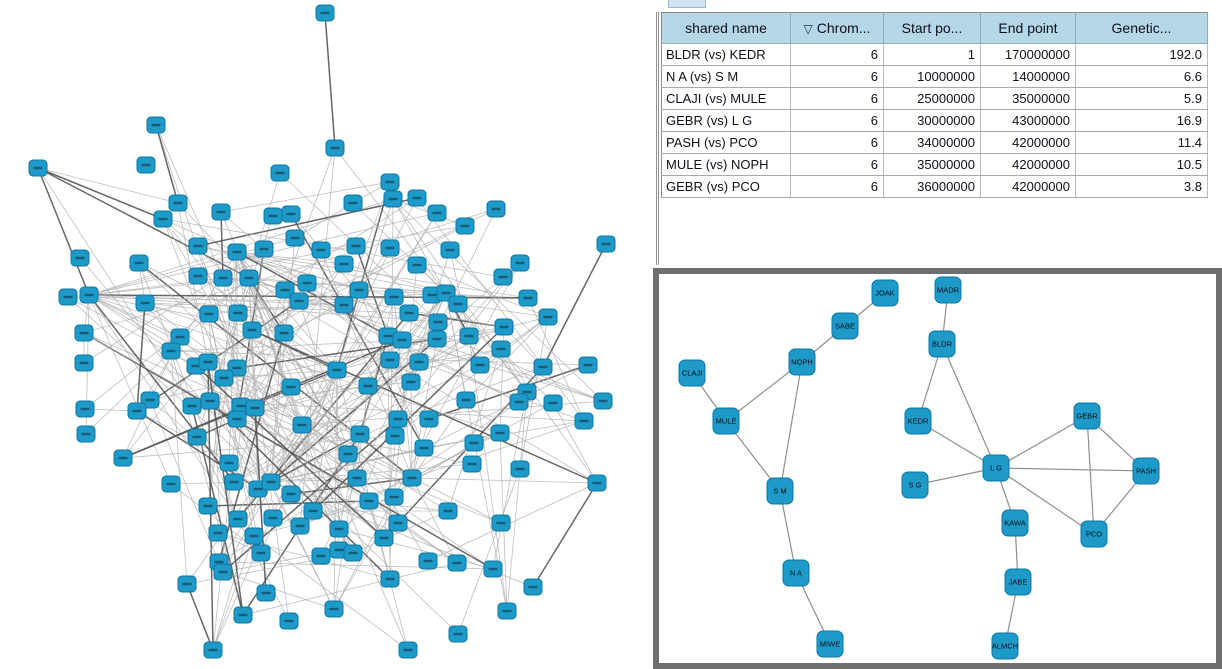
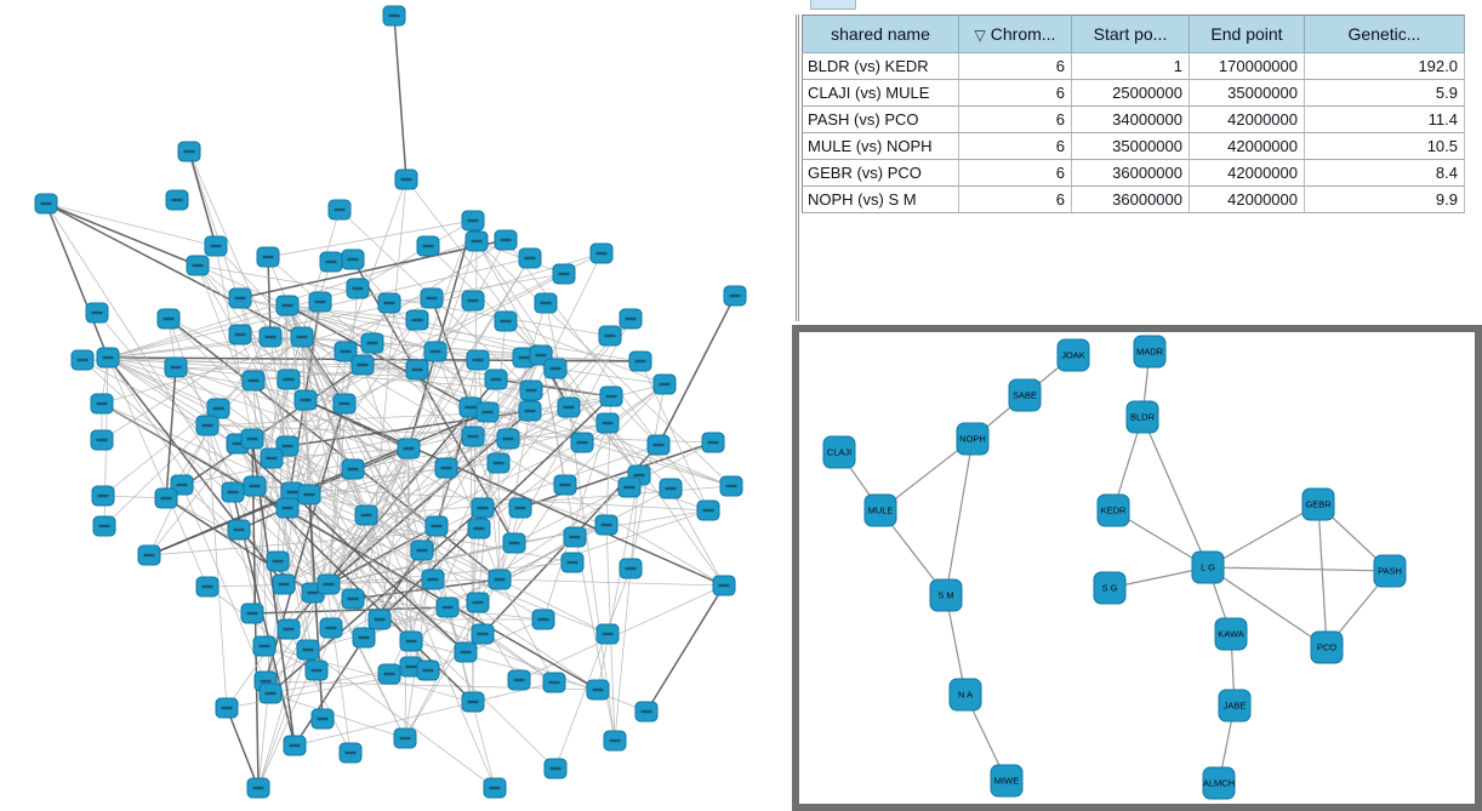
  shared name	▽ Chrom...	Start po...	End point	Genetic...
  BLDR (vs) KEDR	6	1	170000000	192.0
- N A (vs) S M	6	10000000	14000000	6.6
  CLAJI (vs) MULE	6	25000000	35000000	5.9
- GEBR (vs) L G	6	30000000	43000000	16.9
  PASH (vs) PCO	6	34000000	42000000	11.4
  MULE (vs) NOPH	6	35000000	42000000	10.5
- GEBR (vs) PCO	6	36000000	42000000	3.8
+ GEBR (vs) PCO	6	36000000	42000000	8.4
+ NOPH (vs) S M	6	36000000	42000000	9.9
  JOAK
  MADR
  SABE
  BLDR
  NOPH
  CLAJI
  MULE
  KEDR
  GEBR
  L G
  S G
  PASH
  S M
  KAWA
  PCO
  N A
  JABE
  ALMCH
  MIWE
